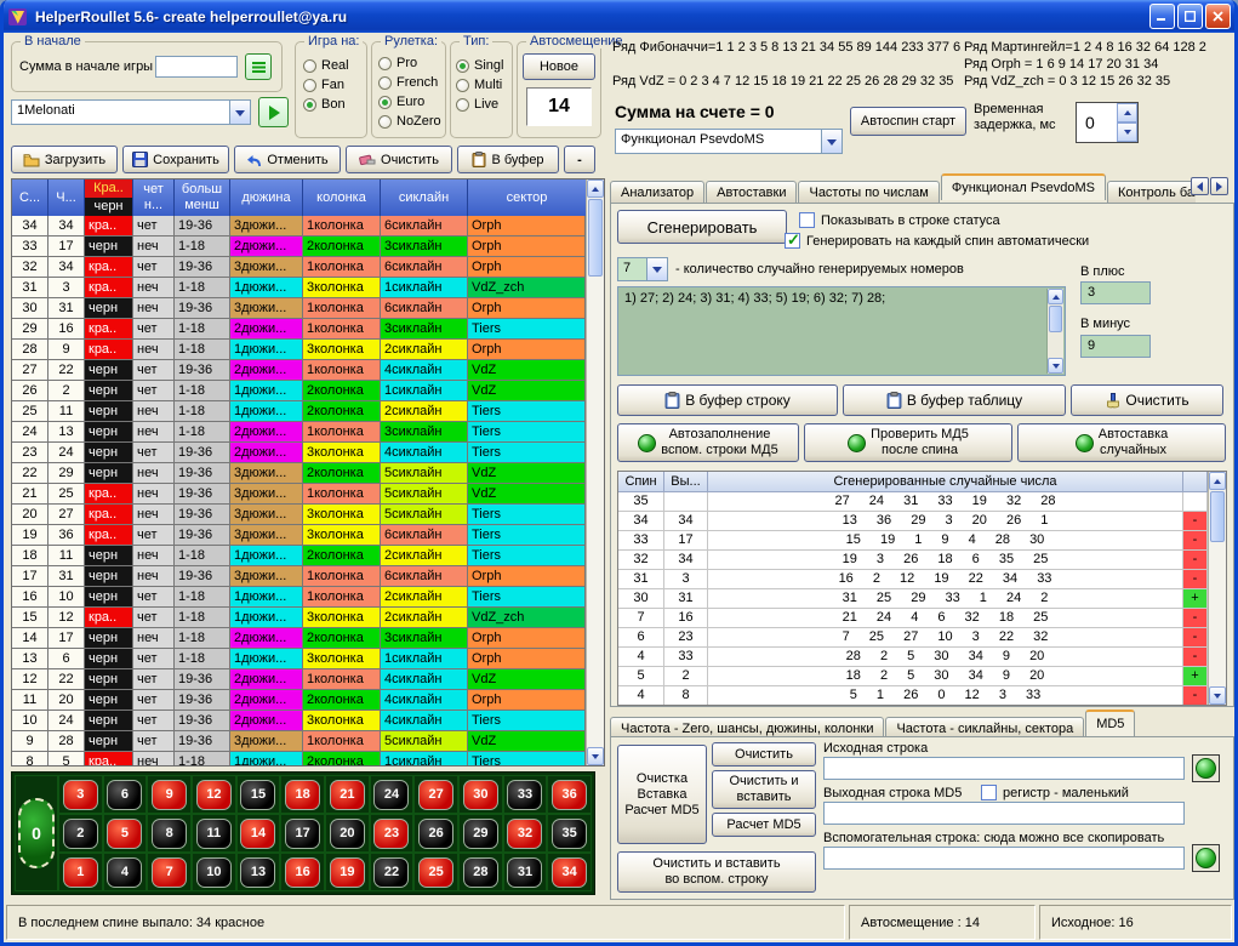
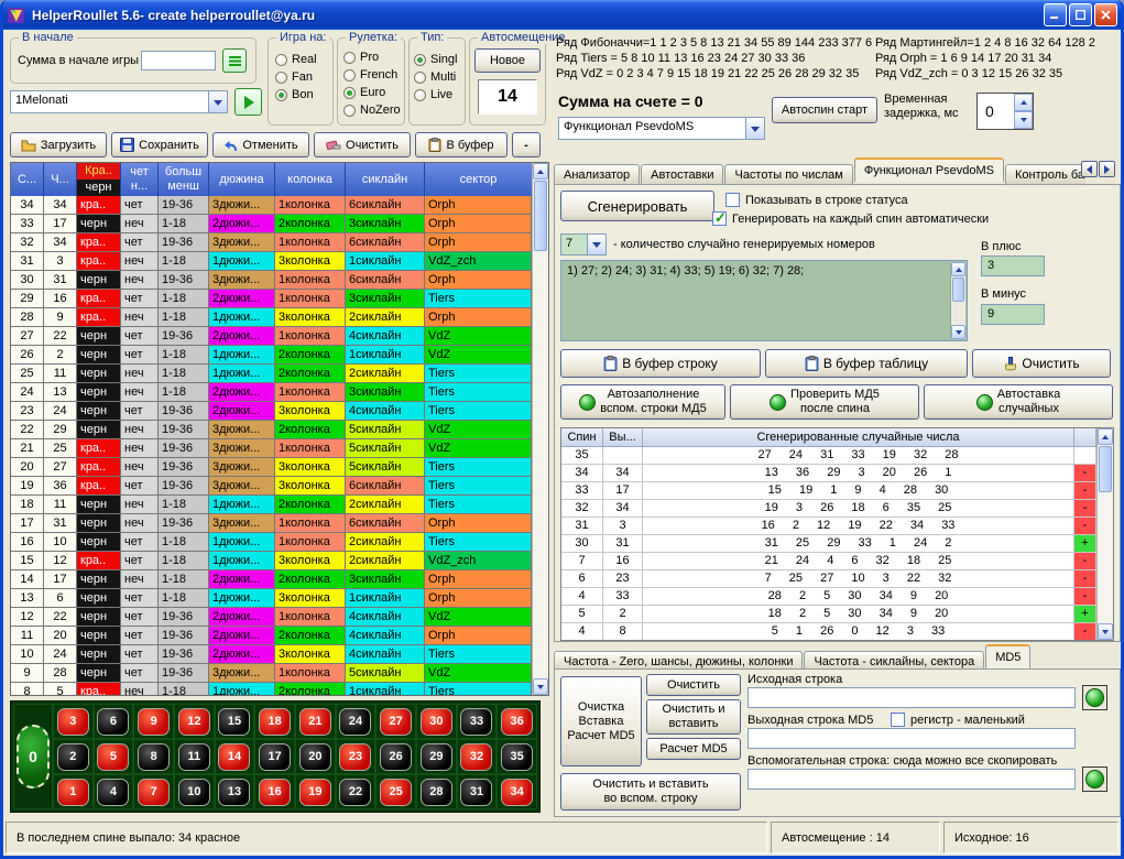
  HelperRoullet 5.6- create helperroullet@ya.ru
  В начале
  Сумма в начале игры
  1Melonati
  Игра на:
  Real
  Fan
  Bon
  Рулетка:
  Pro
  French
  Euro
  NoZero
  Тип:
  Singl
  Multi
  Live
  Автосмещение
  Новое
  14
  Загрузить
  Сохранить
  Отменить
  Очистить
  В буфер
  -
  С...
  Ч...
  Кра..
  черн
  чет
  н...
  больш
  менш
  дюжина
  колонка
  сиклайн
  сектор
  34
  34
  кра..
  чет
  19-36
  3дюжи...
  1колонка
  6сиклайн
  Orph
  33
  17
  черн
  неч
  1-18
  2дюжи...
  2колонка
  3сиклайн
  Orph
  32
  34
  кра..
  чет
  19-36
  3дюжи...
  1колонка
  6сиклайн
  Orph
  31
  3
  кра..
  неч
  1-18
  1дюжи...
  3колонка
  1сиклайн
  VdZ_zch
  30
  31
  черн
  неч
  19-36
  3дюжи...
  1колонка
  6сиклайн
  Orph
  29
  16
  кра..
  чет
  1-18
  2дюжи...
  1колонка
  3сиклайн
  Tiers
  28
  9
  кра..
  неч
  1-18
  1дюжи...
  3колонка
  2сиклайн
  Orph
  27
  22
  черн
  чет
  19-36
  2дюжи...
  1колонка
  4сиклайн
  VdZ
  26
  2
  черн
  чет
  1-18
  1дюжи...
  2колонка
  1сиклайн
  VdZ
  25
  11
  черн
  неч
  1-18
  1дюжи...
  2колонка
  2сиклайн
  Tiers
  24
  13
  черн
  неч
  1-18
  2дюжи...
  1колонка
  3сиклайн
  Tiers
  23
  24
  черн
  чет
  19-36
  2дюжи...
  3колонка
  4сиклайн
  Tiers
  22
  29
  черн
  неч
  19-36
  3дюжи...
  2колонка
  5сиклайн
  VdZ
  21
  25
  кра..
  неч
  19-36
  3дюжи...
  1колонка
  5сиклайн
  VdZ
  20
  27
  кра..
  неч
  19-36
  3дюжи...
  3колонка
  5сиклайн
  Tiers
  19
  36
  кра..
  чет
  19-36
  3дюжи...
  3колонка
  6сиклайн
  Tiers
  18
  11
  черн
  неч
  1-18
  1дюжи...
  2колонка
  2сиклайн
  Tiers
  17
  31
  черн
  неч
  19-36
  3дюжи...
  1колонка
  6сиклайн
  Orph
  16
  10
  черн
  чет
  1-18
  1дюжи...
  1колонка
  2сиклайн
  Tiers
  15
  12
  кра..
  чет
  1-18
  1дюжи...
  3колонка
  2сиклайн
  VdZ_zch
  14
  17
  черн
  неч
  1-18
  2дюжи...
  2колонка
  3сиклайн
  Orph
  13
  6
  черн
  чет
  1-18
  1дюжи...
  3колонка
  1сиклайн
  Orph
  12
  22
  черн
  чет
  19-36
  2дюжи...
  1колонка
  4сиклайн
  VdZ
  11
  20
  черн
  чет
  19-36
  2дюжи...
  2колонка
  4сиклайн
  Orph
  10
  24
  черн
  чет
  19-36
  2дюжи...
  3колонка
  4сиклайн
  Tiers
  9
  28
  черн
  чет
  19-36
  3дюжи...
  1колонка
  5сиклайн
  VdZ
  8
  5
  кра..
  неч
  1-18
  1дюжи...
  2колонка
  1сиклайн
  Tiers
  0
  3
  6
  9
  12
  15
  18
  21
  24
  27
  30
  33
  36
  2
  5
  8
  11
  14
  17
  20
  23
  26
  29
  32
  35
  1
  4
  7
  10
  13
  16
  19
  22
  25
  28
  31
  34
  Ряд Фибоначчи=1 1 2 3 5 8 13 21 34 55 89 144 233 377 6
+ Ряд Tiers = 5 8 10 11 13 16 23 24 27 30 33 36
- Ряд VdZ = 0 2 3 4 7 12 15 18 19 21 22 25 26 28 29 32 35
+ Ряд VdZ = 0 2 3 4 7 9 15 18 19 21 22 25 26 28 29 32 35
  Ряд Мартингейл=1 2 4 8 16 32 64 128 2
  Ряд Orph = 1 6 9 14 17 20 31 34
  Ряд VdZ_zch = 0 3 12 15 26 32 35
  Сумма на счете = 0
  Функционал PsevdoMS
  Автоспин старт
  Временная задержка, мс
  0
  Анализатор Автоставки Частоты по числам Функционал PsevdoMS Контроль б
  Сгенерировать
  Показывать в строке статуса
  Генерировать на каждый спин автоматически
  7
  - количество случайно генерируемых номеров
  1) 27; 2) 24; 3) 31; 4) 33; 5) 19; 6) 32; 7) 28;
  В плюс
  3
  В минус
  9
  В буфер строку
  В буфер таблицу
  Очистить
  Автозаполнение
  вспом. строки МД5
  Проверить МД5
  после спина
  Автоставка
  случайных
  Спин
  Вы...
  Сгенерированные случайные числа
  35
  27 24 31 33 19 32 28
  34
  34
  13 36 29 3 20 26 1
  -
  33
  17
  15 19 1 9 4 28 30
  -
  32
  34
  19 3 26 18 6 35 25
  -
  31
  3
  16 2 12 19 22 34 33
  -
  30
  31
  31 25 29 33 1 24 2
  +
  7
  16
  21 24 4 6 32 18 25
  -
  6
  23
  7 25 27 10 3 22 32
  -
  4
  33
  28 2 5 30 34 9 20
  -
  5
  2
  18 2 5 30 34 9 20
  +
  4
  8
  5 1 26 0 12 3 33
  -
  Частота - Zero, шансы, дюжины, колонки Частота - сиклайны, сектора MD5
  Очистка
  Вставка
  Расчет MD5
  Очистить
  Очистить и
  вставить
  Расчет MD5
  Очистить и вставить
  во вспом. строку
  Исходная строка
  Выходная строка MD5
  регистр - маленький
  Вспомогательная строка: сюда можно все скопировать
  В последнем спине выпало: 34 красное
  Автосмещение : 14
  Исходное: 16
